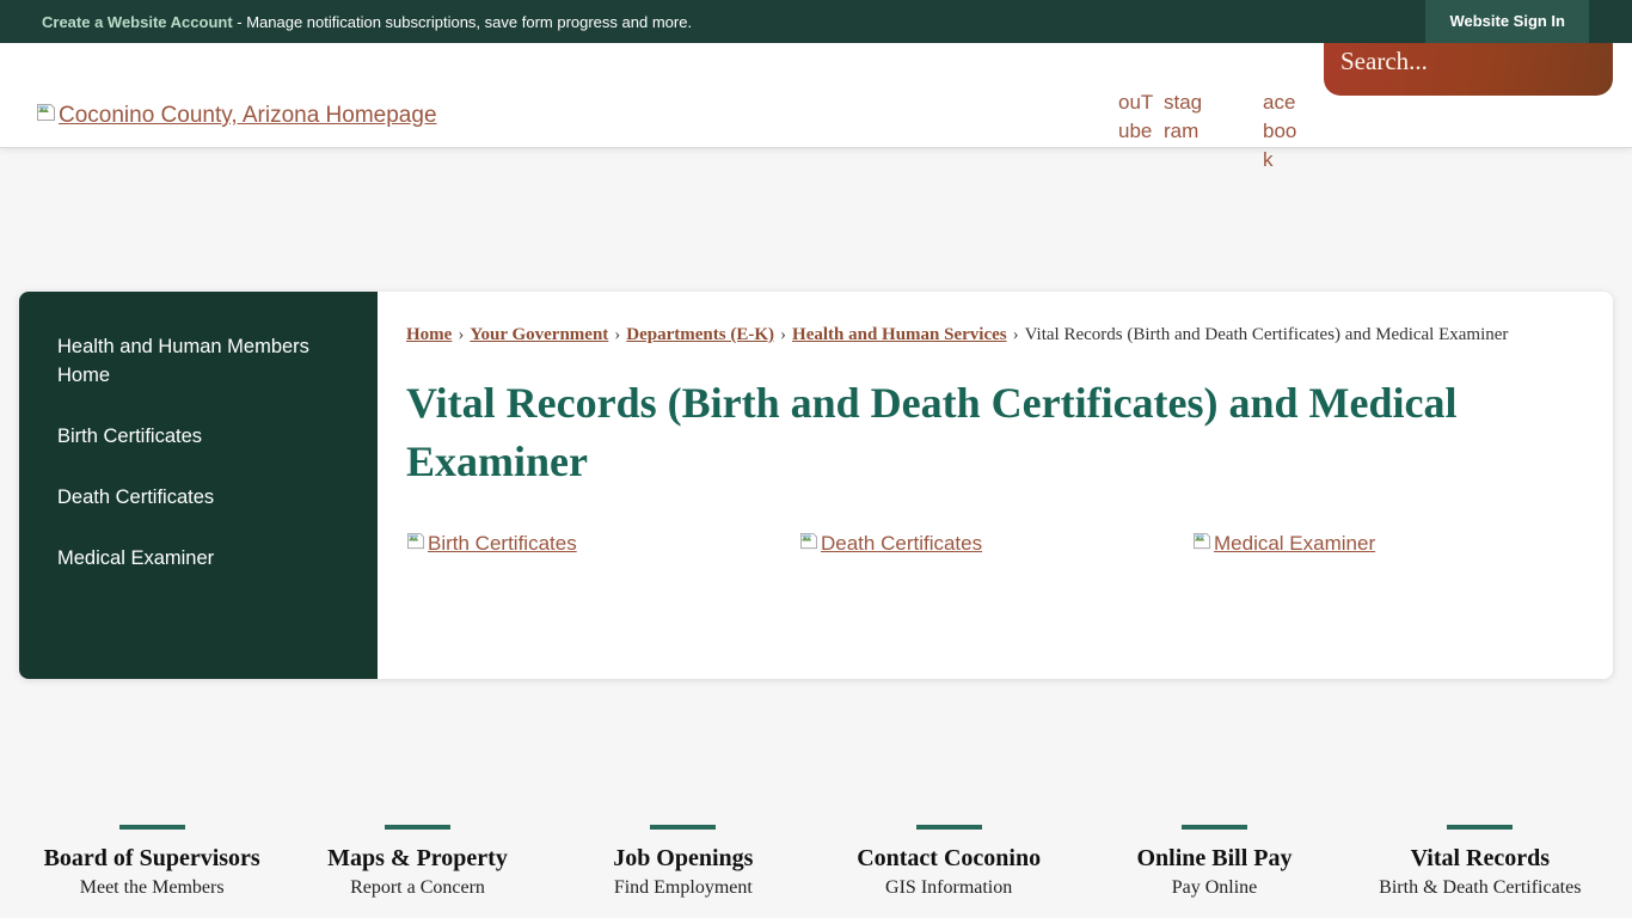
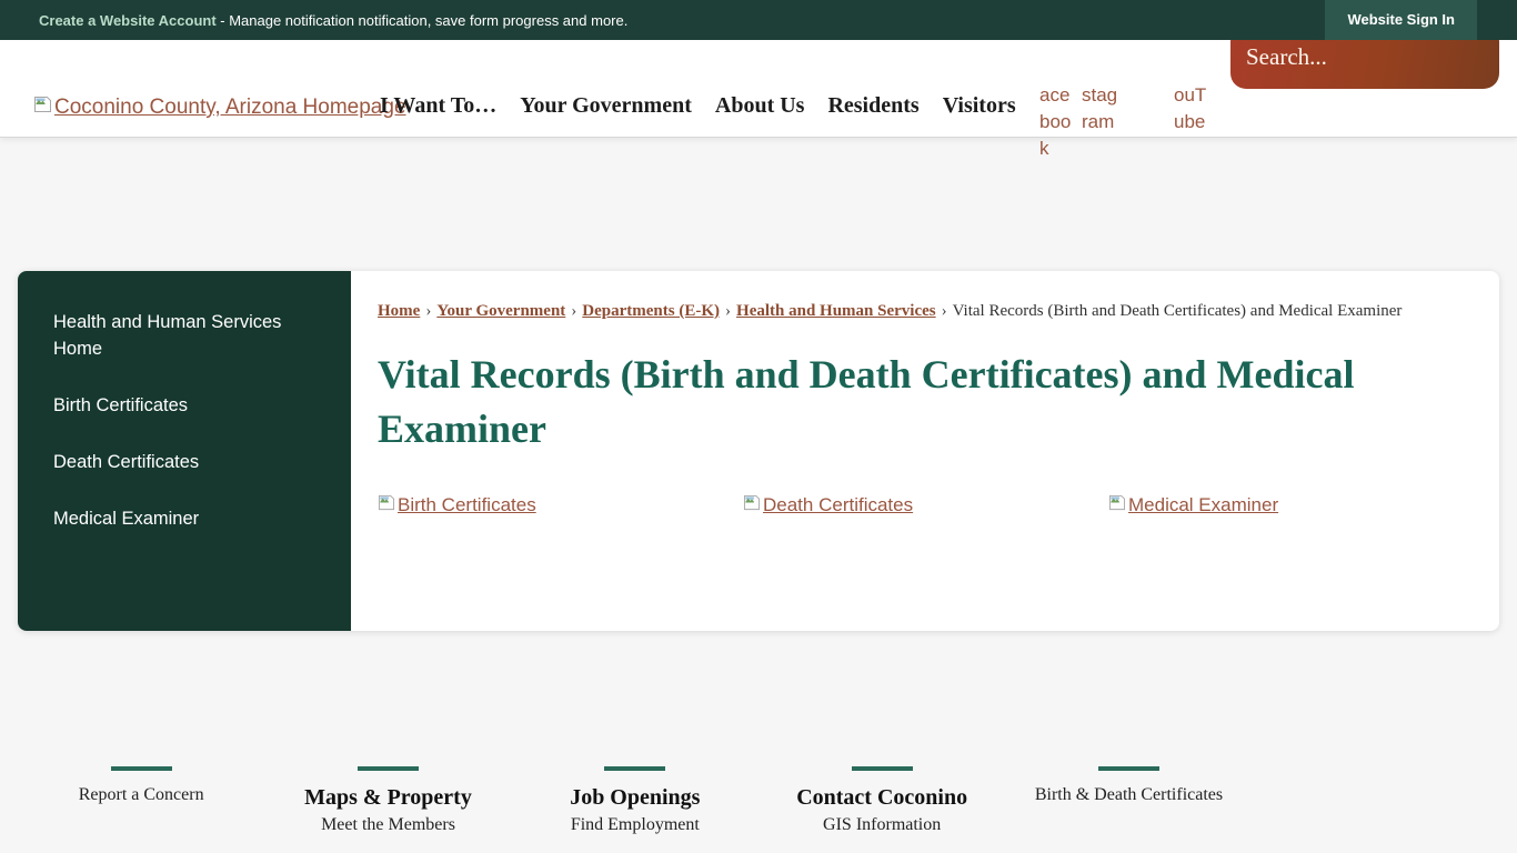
  Create a Website Account
- - Manage notification subscriptions, save form progress and more.
+ - Manage notification notification, save form progress and more.
  Website Sign In
  Coconino County, Arizona Homepage
+ I Want To…
+ Your Government
+ About Us
+ Residents
+ Visitors
- ouT ube
+ ace boo k
  stag ram
- ace boo k
+ ouT ube
  Search...
- Health and Human Members Home
+ Health and Human Services Home
  Birth Certificates
  Death Certificates
  Medical Examiner
  Home › Your Government › Departments (E-K) › Health and Human Services › Vital Records (Birth and Death Certificates) and Medical Examiner
  Vital Records (Birth and Death Certificates) and Medical Examiner
  Birth Certificates
  Death Certificates
  Medical Examiner
- Board of Supervisors
- Meet the Members
+ Report a Concern
  Maps & Property
- Report a Concern
+ Meet the Members
  Job Openings
  Find Employment
  Contact Coconino
  GIS Information
- Online Bill Pay
- Pay Online
- Vital Records
  Birth & Death Certificates
